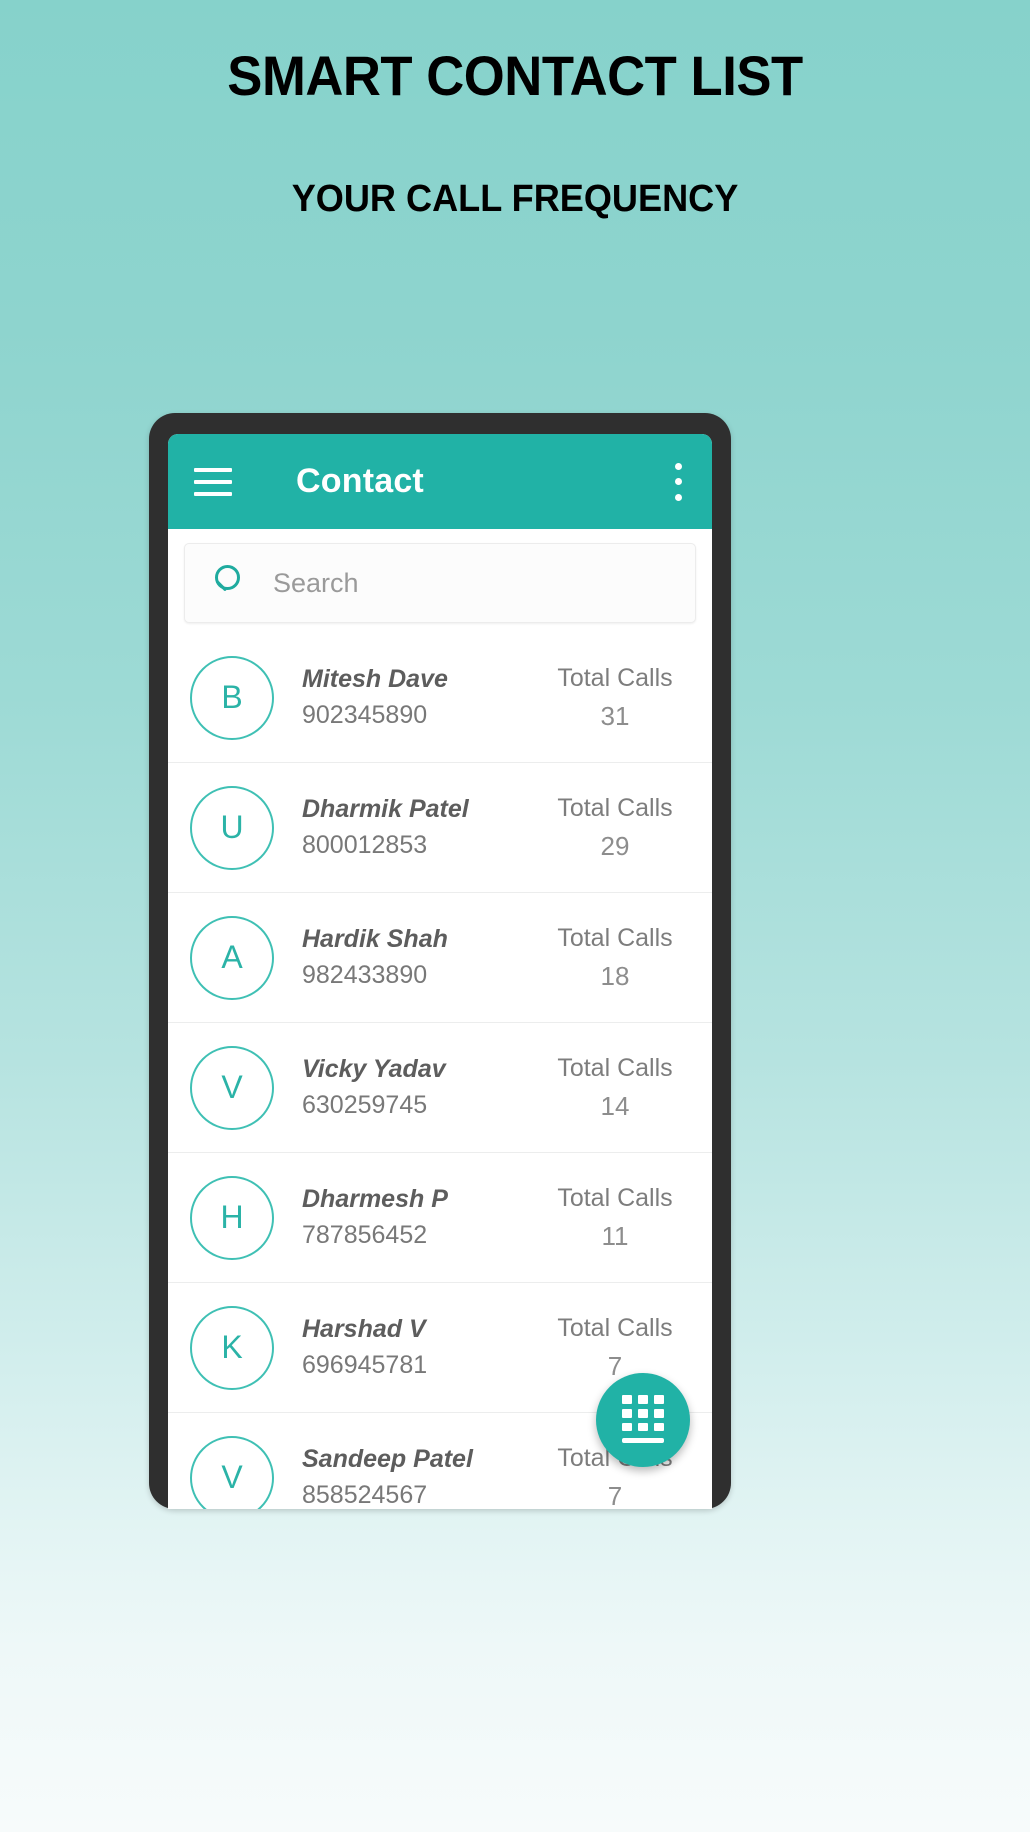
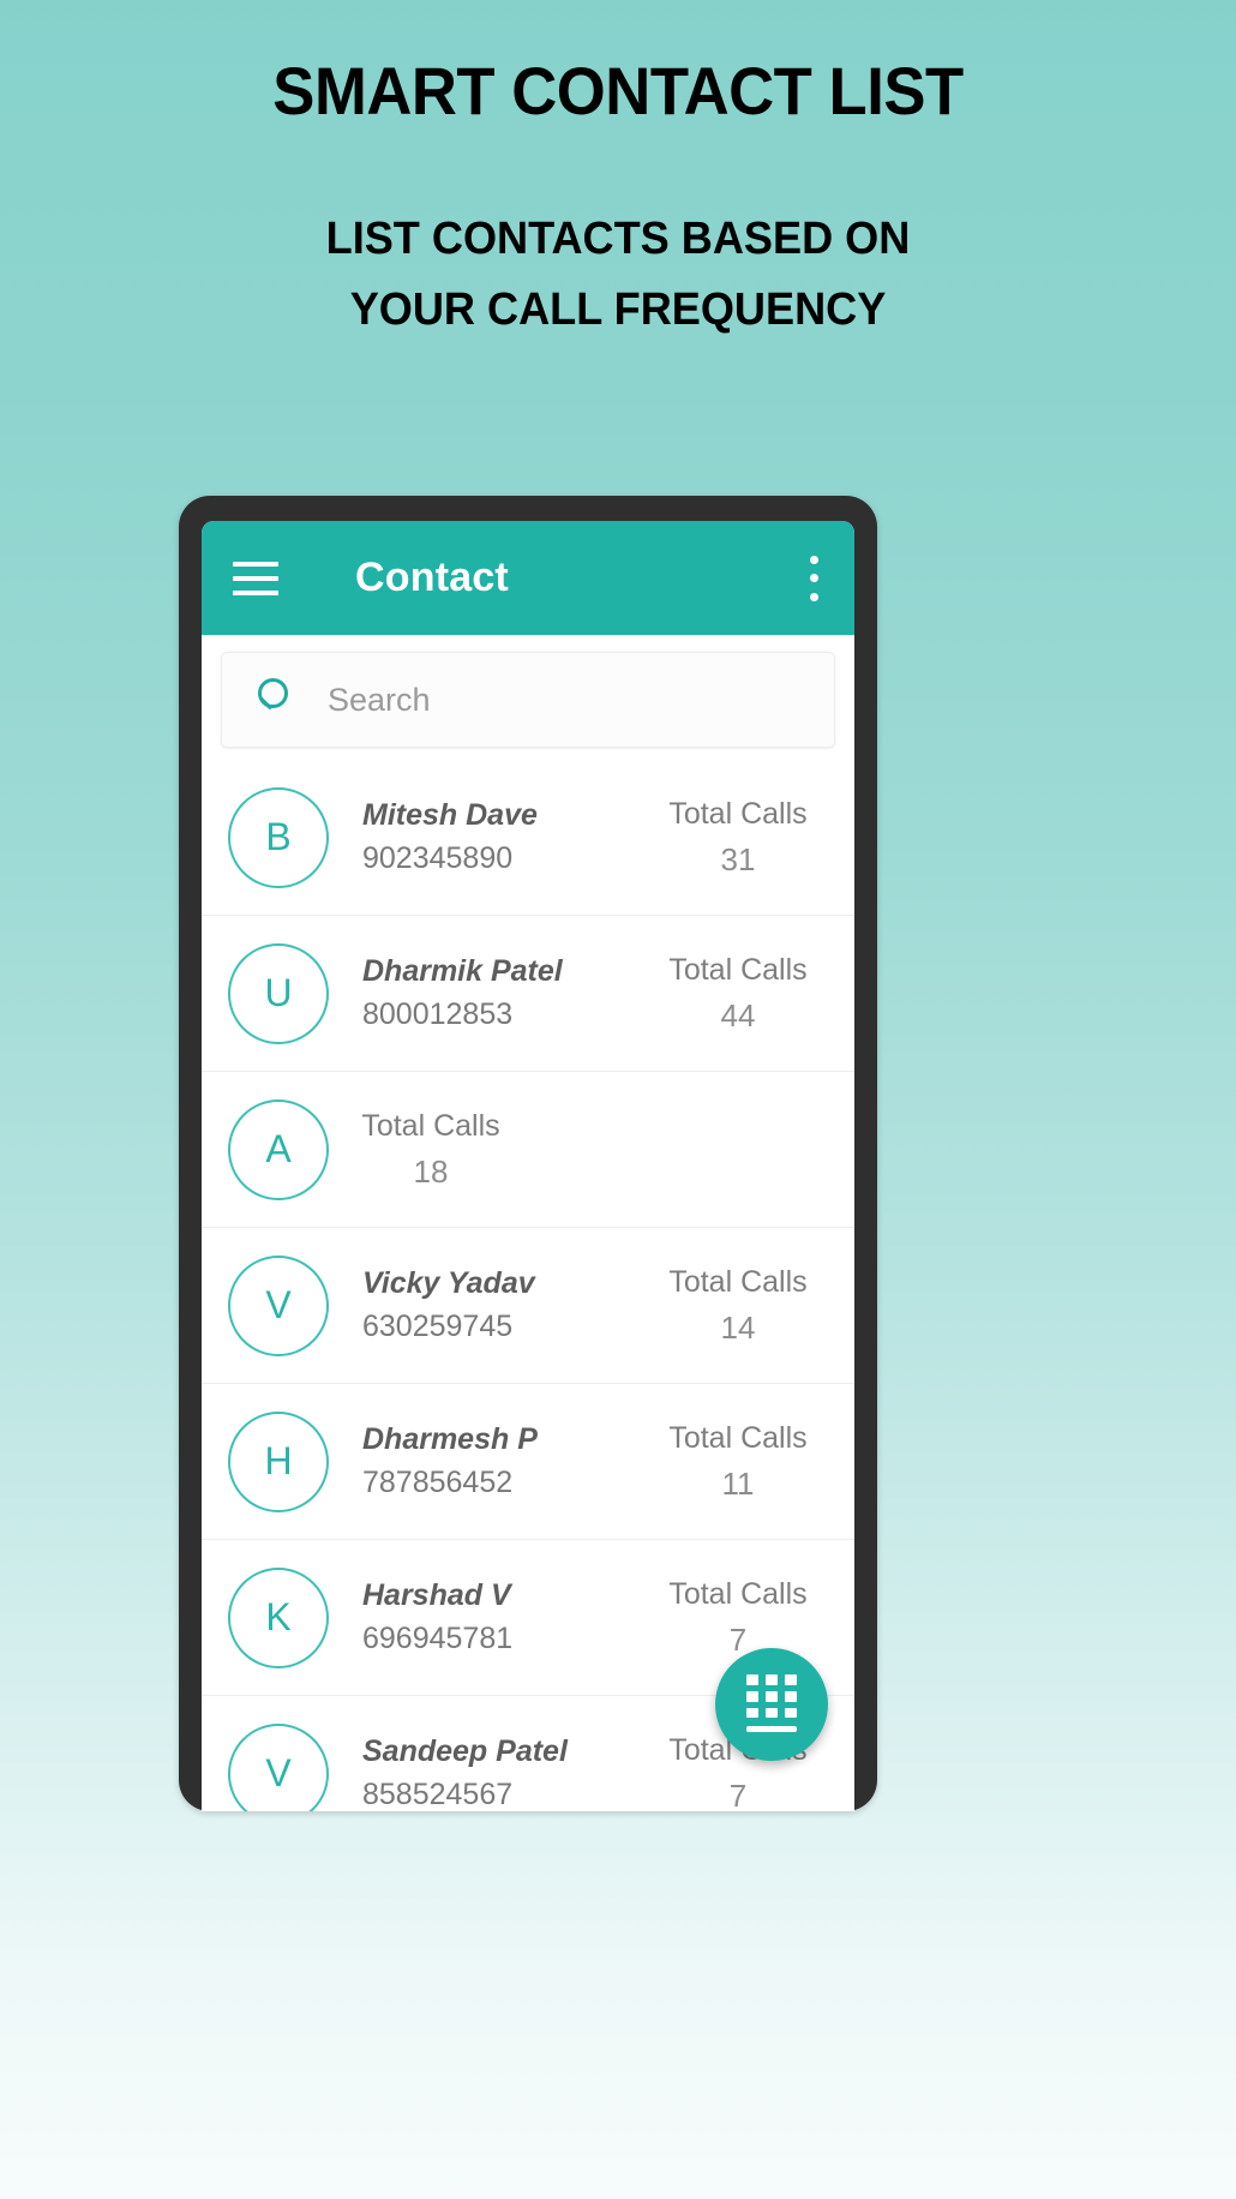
  SMART CONTACT LIST
+ LIST CONTACTS BASED ON
  YOUR CALL FREQUENCY
  Contact
  Search
  B
  Mitesh Dave
  902345890
  Total Calls
  31
  U
  Dharmik Patel
  800012853
  Total Calls
- 29
+ 44
  A
- Hardik Shah
- 982433890
  Total Calls
  18
  V
  Vicky Yadav
  630259745
  Total Calls
  14
  H
  Dharmesh P
  787856452
  Total Calls
  11
  K
  Harshad V
  696945781
  Total Calls
  7
  V
  Sandeep Patel
  858524567
  7
